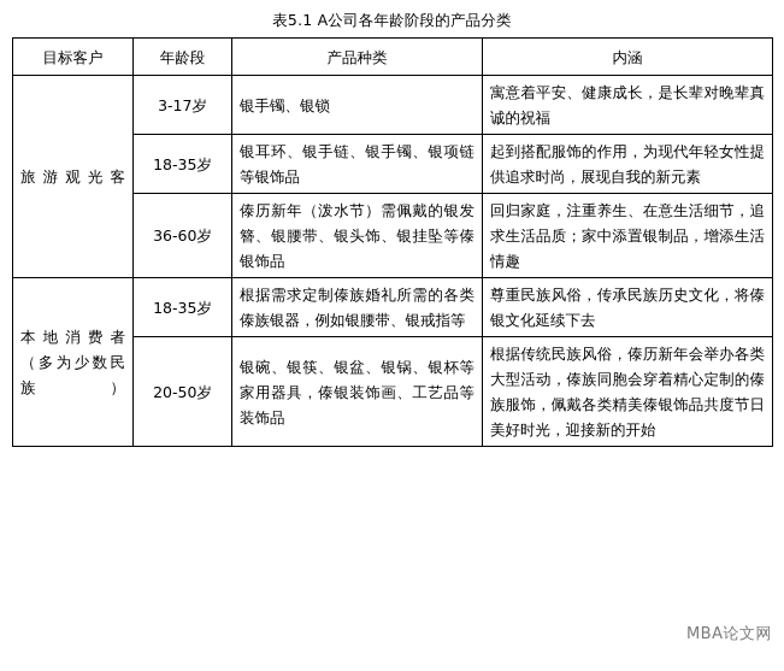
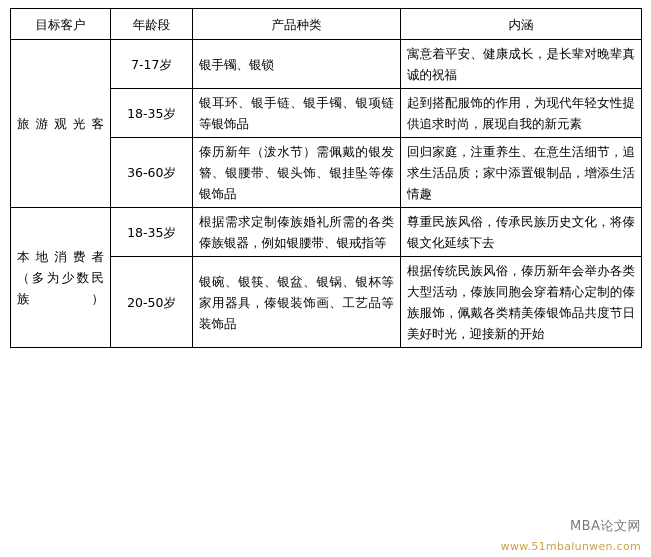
- 表5.1 A公司各年龄阶段的产品分类
  目标客户	年龄段	产品种类	内涵
- 旅游观光客	3-17岁	银手镯、银锁	寓意着平安、健康成长，是长辈对晚辈真诚的祝福
+ 旅游观光客	7-17岁	银手镯、银锁	寓意着平安、健康成长，是长辈对晚辈真诚的祝福
  18-35岁	银耳环、银手链、银手镯、银项链等银饰品	起到搭配服饰的作用，为现代年轻女性提供追求时尚，展现自我的新元素
  36-60岁	傣历新年（泼水节）需佩戴的银发簪、银腰带、银头饰、银挂坠等傣银饰品	回归家庭，注重养生、在意生活细节，追求生活品质；家中添置银制品，增添生活情趣
  本地消费者（多为少数民族）	18-35岁	根据需求定制傣族婚礼所需的各类傣族银器，例如银腰带、银戒指等	尊重民族风俗，传承民族历史文化，将傣银文化延续下去
  20-50岁	银碗、银筷、银盆、银锅、银杯等家用器具，傣银装饰画、工艺品等装饰品	根据传统民族风俗，傣历新年会举办各类大型活动，傣族同胞会穿着精心定制的傣族服饰，佩戴各类精美傣银饰品共度节日美好时光，迎接新的开始
  MBA论文网
+ www.51mbalunwen.com
